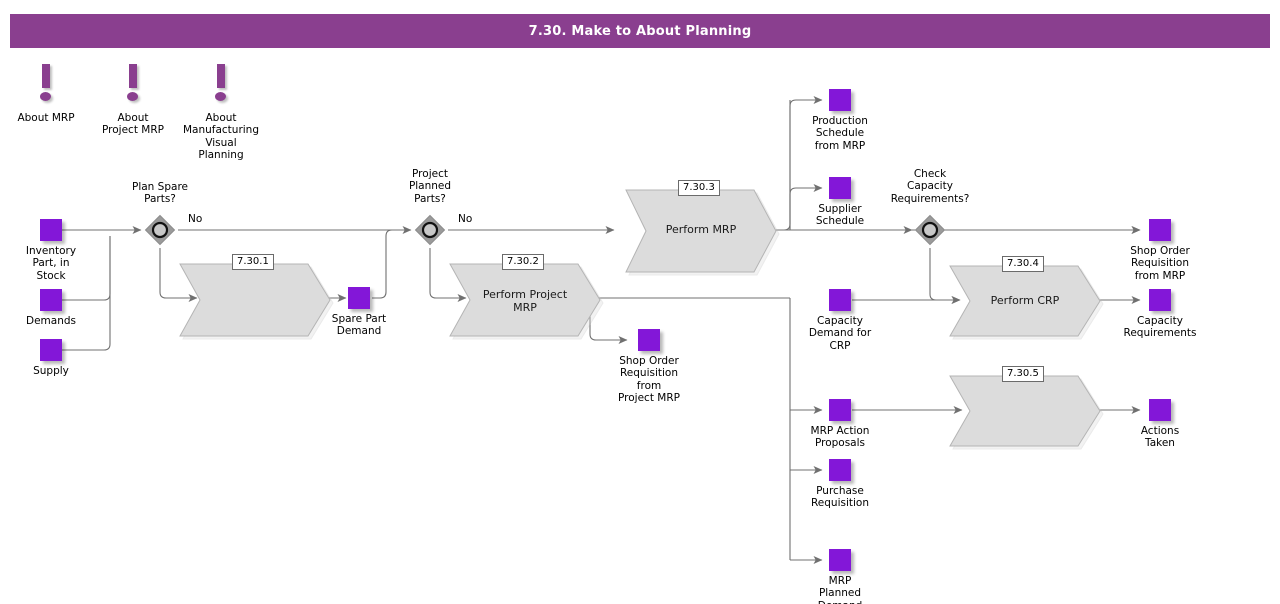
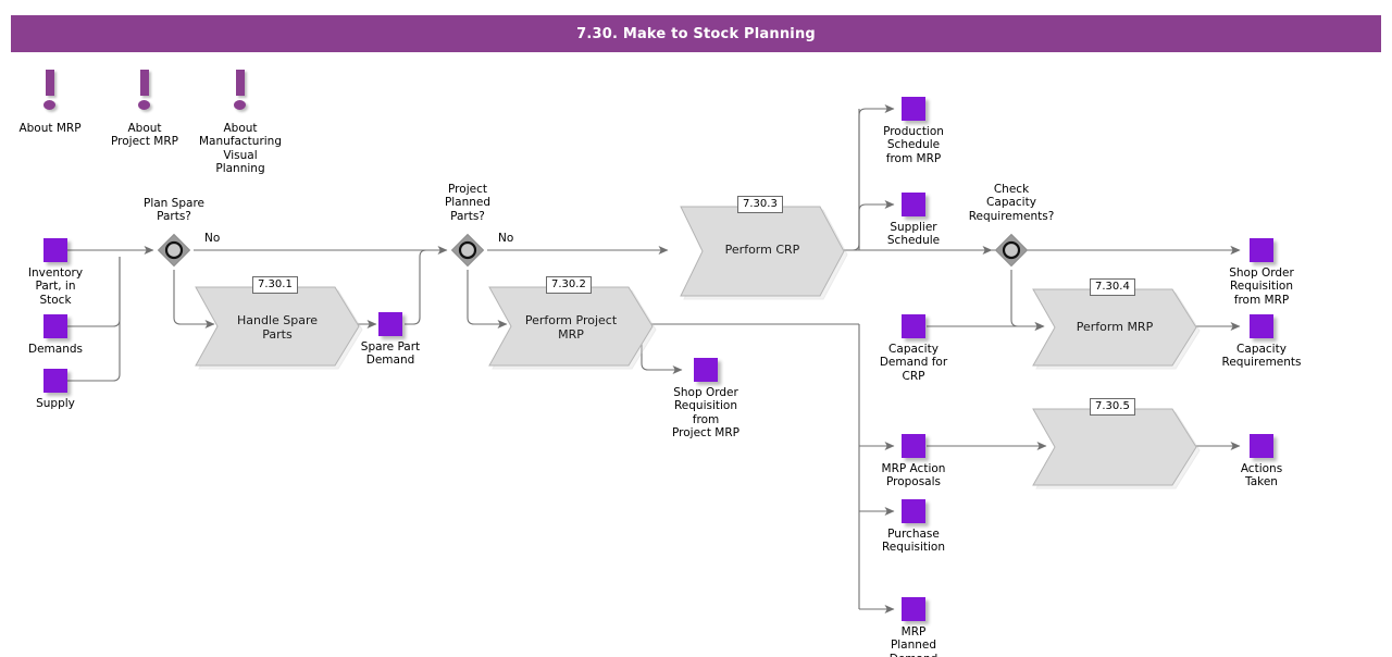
- 7.30. Make to About Planning
+ 7.30. Make to Stock Planning
  About MRP
  About
  Project MRP
  About
  Manufacturing
  Visual
  Planning
  Inventory
  Part, in
  Stock
  Demands
  Supply
  Plan Spare
  Parts?
  No
  7.30.1
+ Handle Spare
+ Parts
  Spare Part
  Demand
  Project
  Planned
  Parts?
  No
  7.30.2
  Perform Project
  MRP
  Shop Order
  Requisition
  from
  Project MRP
  7.30.3
- Perform MRP
+ Perform CRP
  Production
  Schedule
  from MRP
  Supplier
  Schedule
  Check
  Capacity
  Requirements?
  Capacity
  Demand for
  CRP
  7.30.4
- Perform CRP
+ Perform MRP
  MRP Action
  Proposals
  Purchase
  Requisition
  MRP
  Planned
  7.30.5
  Shop Order
  Requisition
  from MRP
  Capacity
  Requirements
  Actions
  Taken
